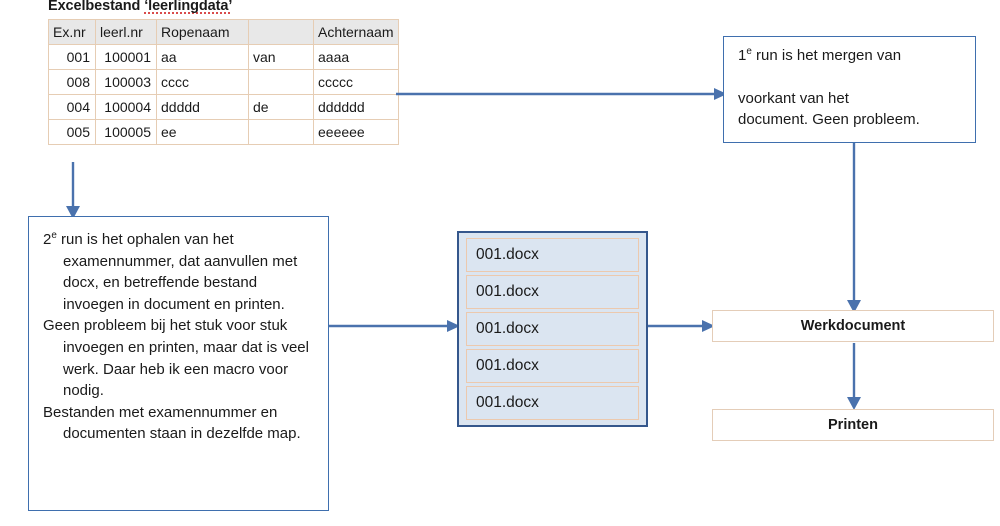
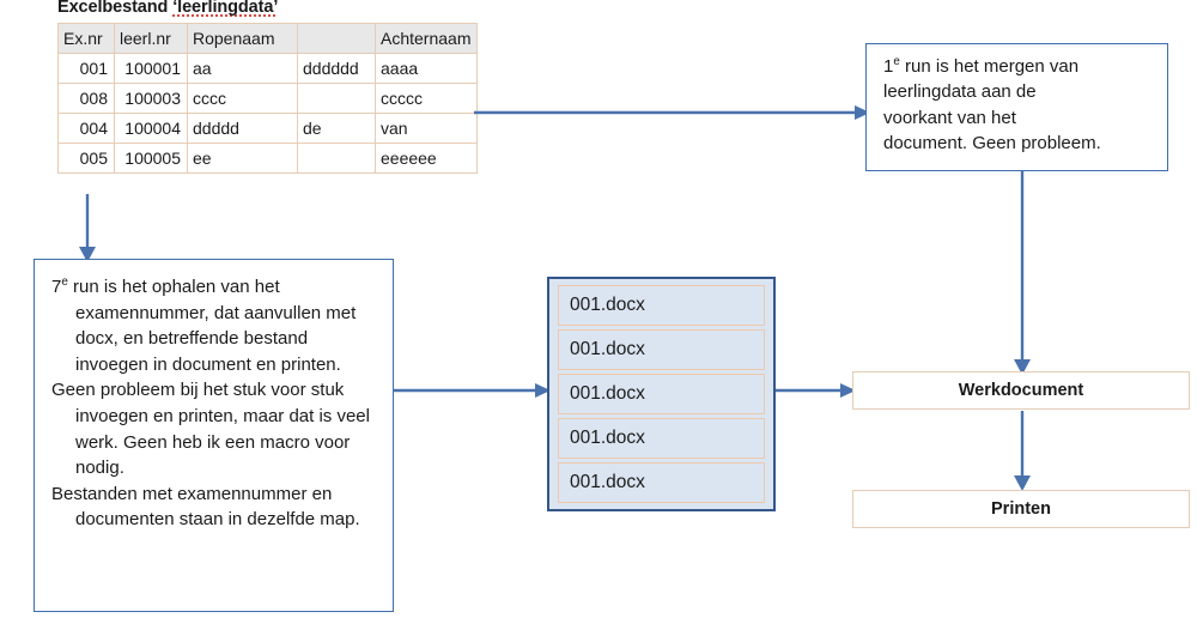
  Excelbestand ‘leerlingdata’
  Ex.nr	leerl.nr	Ropenaam		Achternaam
- 001	100001	aa	van	aaaa
+ 001	100001	aa	dddddd	aaaa
  008	100003	cccc		ccccc
- 004	100004	ddddd	de	dddddd
+ 004	100004	ddddd	de	van
  005	100005	ee		eeeeee
  1e run is het mergen van
+ leerlingdata aan de
  voorkant van het
  document. Geen probleem.
- 2e run is het ophalen van het examennummer, dat aanvullen met docx, en betreffende bestand invoegen in document en printen.
+ 7e run is het ophalen van het examennummer, dat aanvullen met docx, en betreffende bestand invoegen in document en printen.
- Geen probleem bij het stuk voor stuk invoegen en printen, maar dat is veel werk. Daar heb ik een macro voor nodig.
+ Geen probleem bij het stuk voor stuk invoegen en printen, maar dat is veel werk. Geen heb ik een macro voor nodig.
  Bestanden met examennummer en documenten staan in dezelfde map.
  001.docx
  001.docx
  001.docx
  001.docx
  001.docx
  Werkdocument
  Printen
